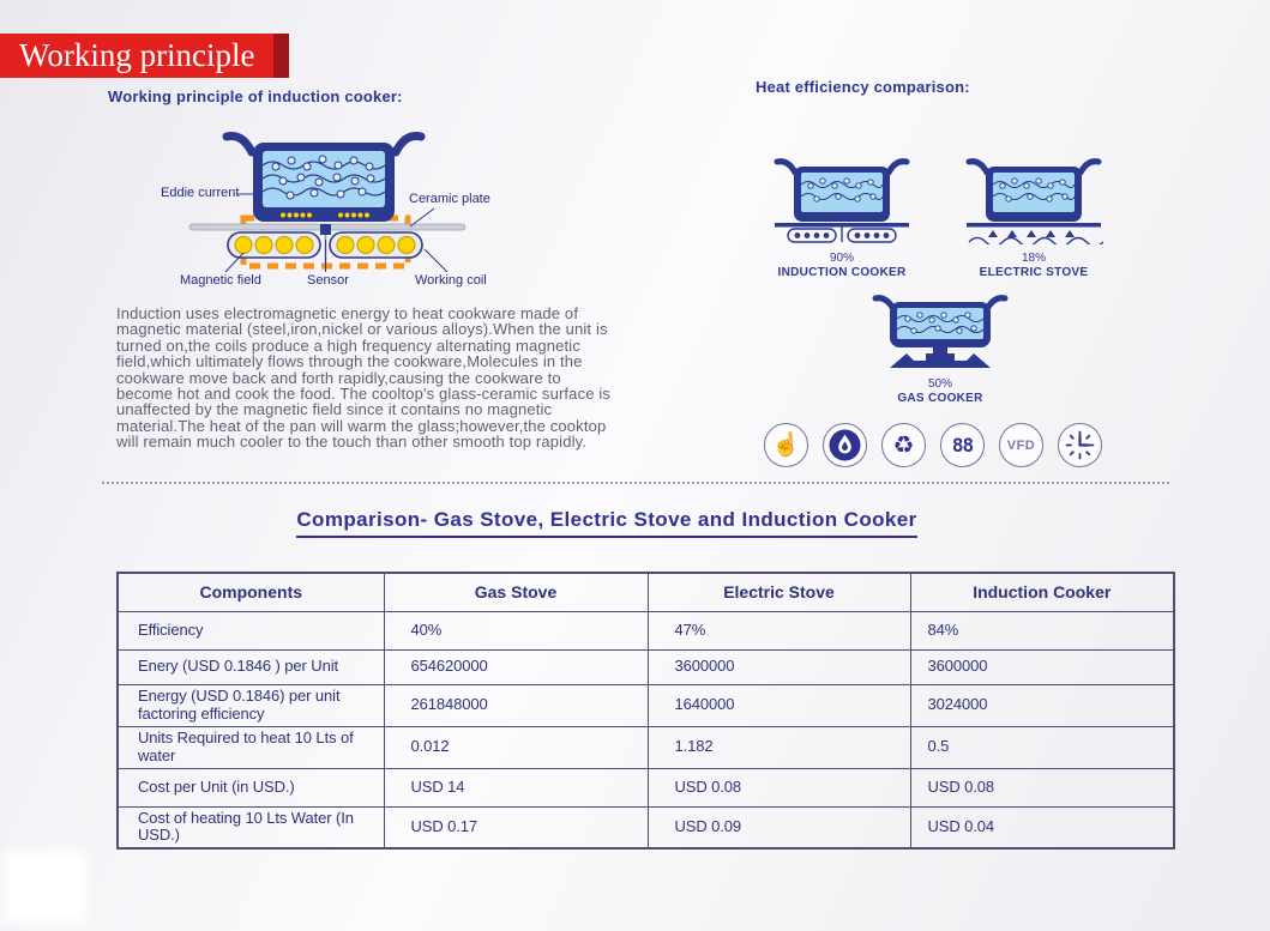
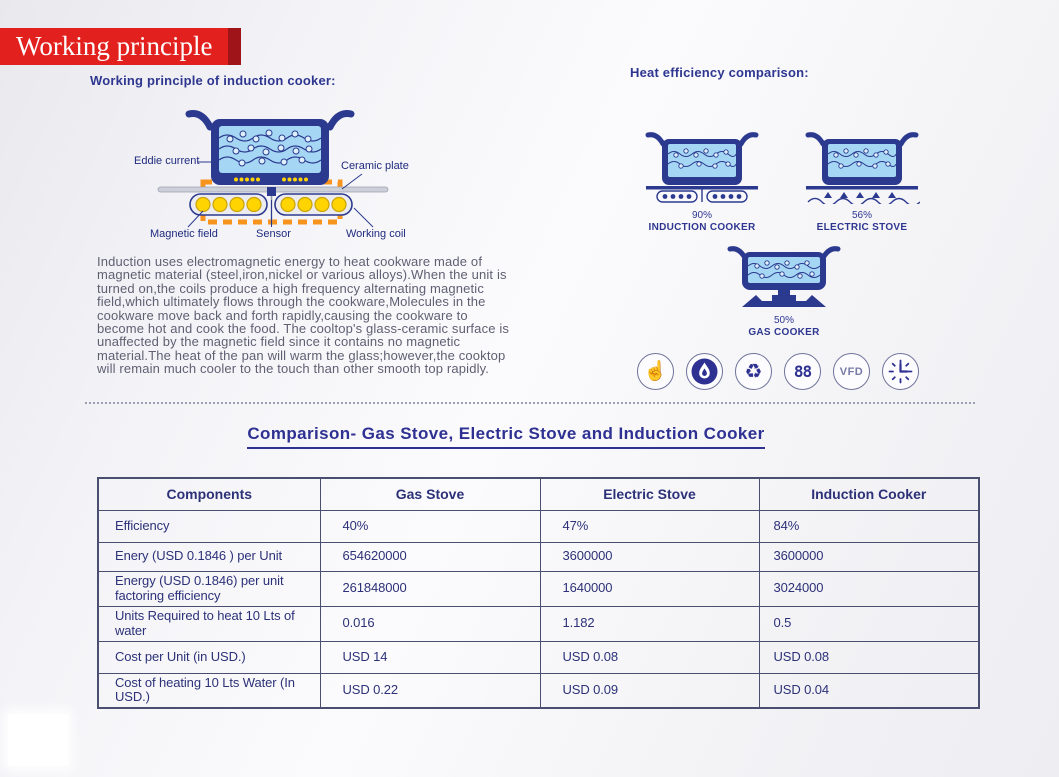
  Working principle
  Working principle of induction cooker:
  Eddie current
  Ceramic plate
  Magnetic field
  Sensor
  Working coil
  Induction uses electromagnetic energy to heat cookware made of magnetic material (steel,iron,nickel or various alloys).When the unit is turned on,the coils produce a high frequency alternating magnetic field,which ultimately flows through the cookware,Molecules in the cookware move back and forth rapidly,causing the cookware to become hot and cook the food. The cooltop's glass-ceramic surface is unaffected by the magnetic field since it contains no magnetic material.The heat of the pan will warm the glass;however,the cooktop will remain much cooler to the touch than other smooth top rapidly.
  Heat efficiency comparison:
  90%
  INDUCTION COOKER
- 18%
+ 56%
  ELECTRIC STOVE
  50%
  GAS COOKER
  ☝
  ♻
  88
  VFD
  Comparison- Gas Stove, Electric Stove and Induction Cooker
  Components	Gas Stove	Electric Stove	Induction Cooker
  Efficiency	40%	47%	84%
  Enery (USD 0.1846 ) per Unit	654620000	3600000	3600000
  Energy (USD 0.1846) per unit factoring efficiency	261848000	1640000	3024000
- Units Required to heat 10 Lts of water	0.012	1.182	0.5
+ Units Required to heat 10 Lts of water	0.016	1.182	0.5
  Cost per Unit (in USD.)	USD 14	USD 0.08	USD 0.08
- Cost of heating 10 Lts Water (In USD.)	USD 0.17	USD 0.09	USD 0.04
+ Cost of heating 10 Lts Water (In USD.)	USD 0.22	USD 0.09	USD 0.04
